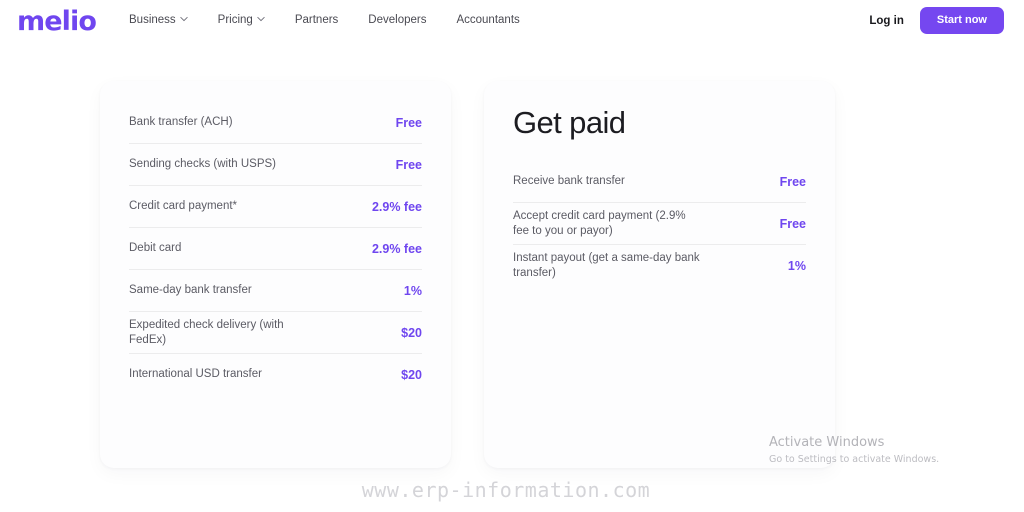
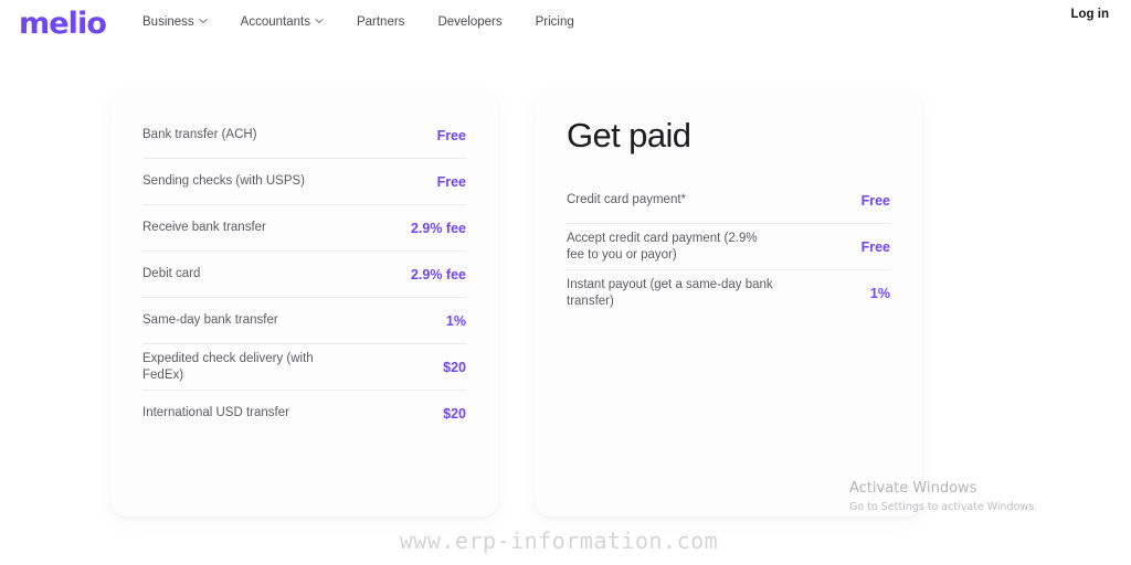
  melio
  Business
- Pricing
+ Accountants
  Partners
  Developers
- Accountants
+ Pricing
  Log in
- Start now
  Bank transfer (ACH)
  Free
  Sending checks (with USPS)
  Free
- Credit card payment*
+ Receive bank transfer
  2.9% fee
  Debit card
  2.9% fee
  Same-day bank transfer
  1%
  Expedited check delivery (with FedEx)
  $20
  International USD transfer
  $20
  Get paid
- Receive bank transfer
+ Credit card payment*
  Free
  Accept credit card payment (2.9% fee to you or payor)
  Free
  Instant payout (get a same-day bank transfer)
  1%
  Activate Windows
  Go to Settings to activate Windows.
  www.erp-information.com
